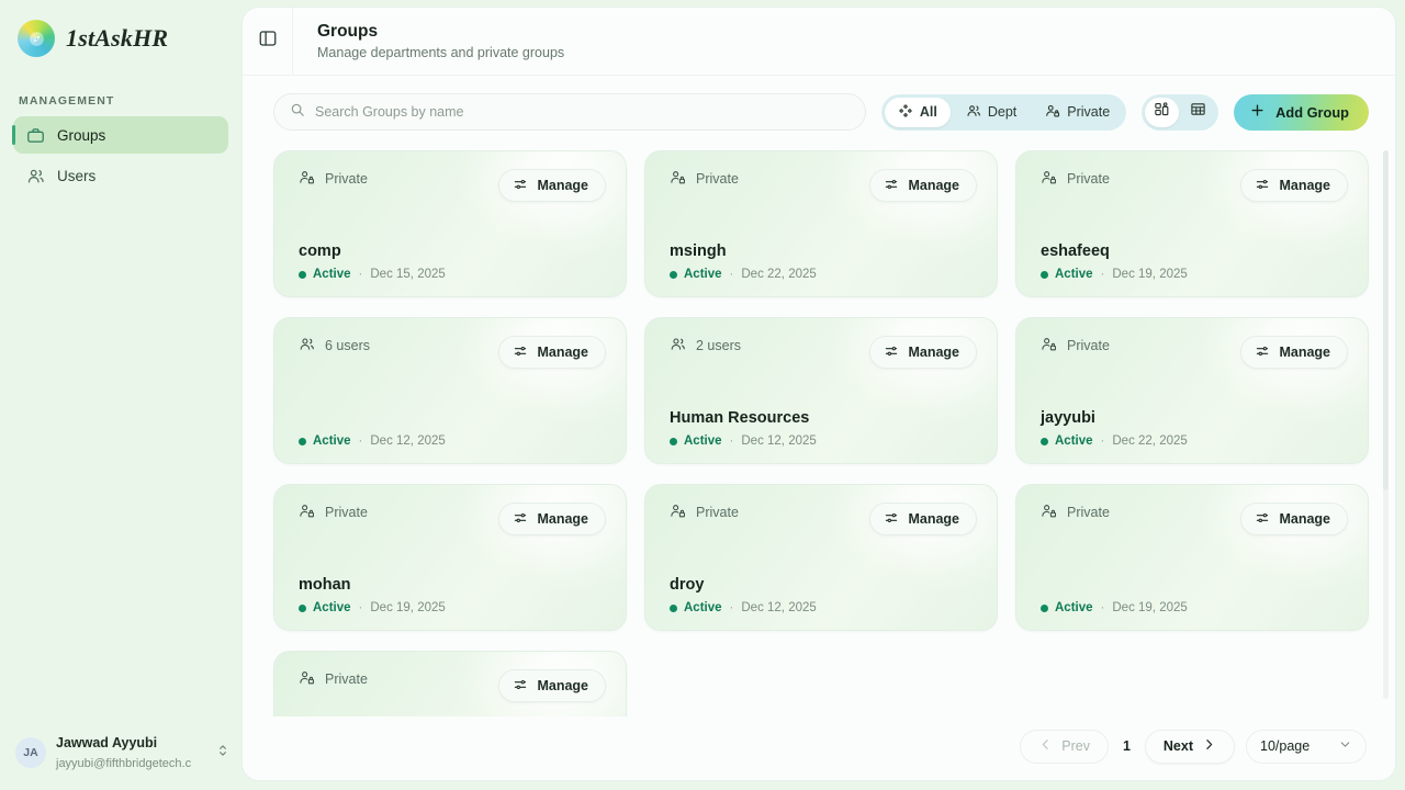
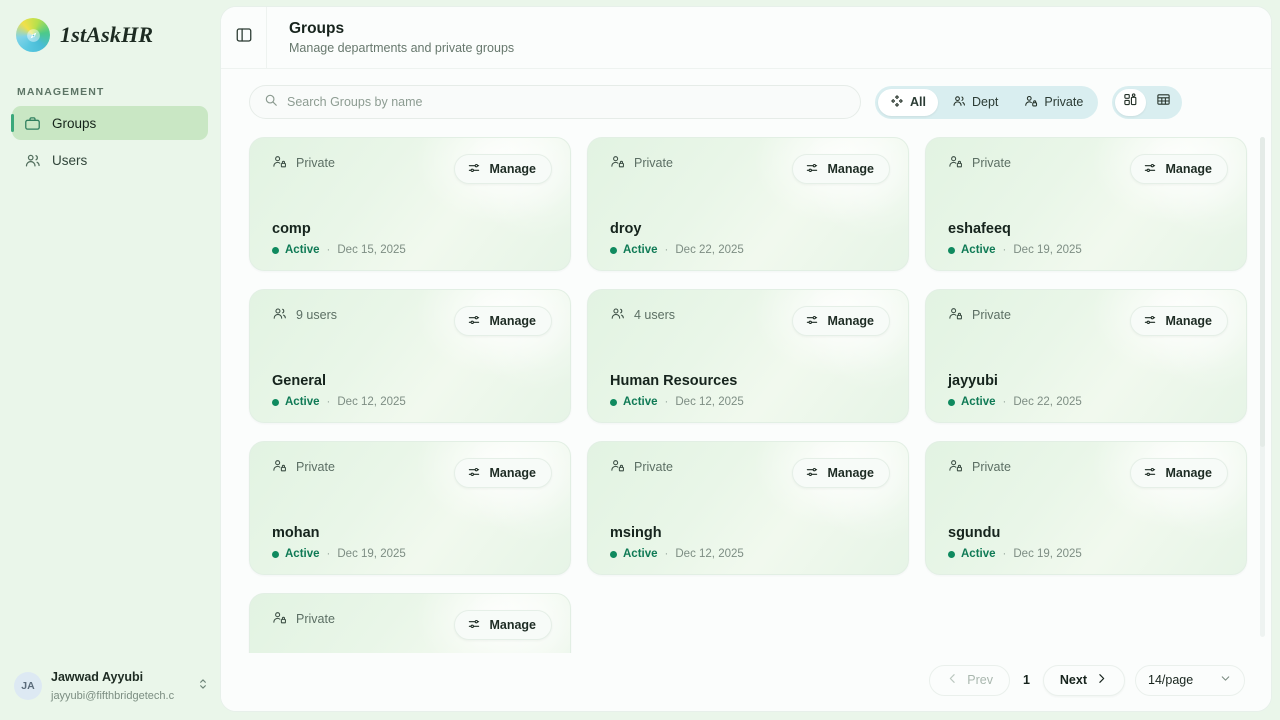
  1stAskHR
  MANAGEMENT
  Groups
  Users
  JA
  Jawwad Ayyubi jayyubi@fifthbridgetech.c
  Groups
  Manage departments and private groups
  Search Groups by name
  All
  Dept
  Private
- Add Group
  Private
  Manage
  comp
  Active
  ·
  Dec 15, 2025
  Private
  Manage
- msingh
+ droy
  Active
  ·
  Dec 22, 2025
  Private
  Manage
  eshafeeq
  Active
  ·
  Dec 19, 2025
- 6 users
+ 9 users
  Manage
+ General
  Active
  ·
  Dec 12, 2025
- 2 users
+ 4 users
  Manage
  Human Resources
  Active
  ·
  Dec 12, 2025
  Private
  Manage
  jayyubi
  Active
  ·
  Dec 22, 2025
  Private
  Manage
  mohan
  Active
  ·
  Dec 19, 2025
  Private
  Manage
- droy
+ msingh
  Active
  ·
  Dec 12, 2025
  Private
  Manage
+ sgundu
  Active
  ·
  Dec 19, 2025
  Private
  Manage
  Prev
  1
  Next
- 10/page
+ 14/page
